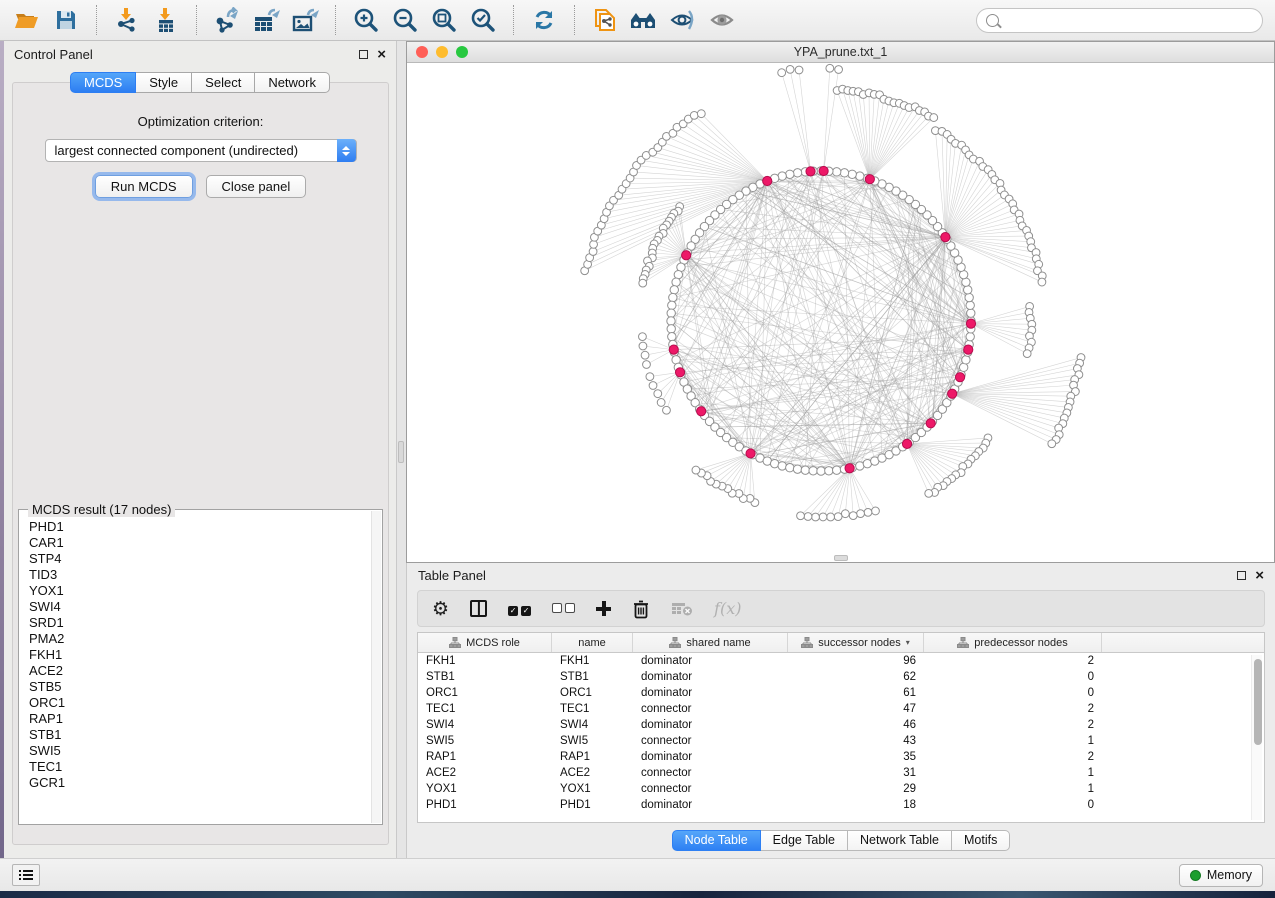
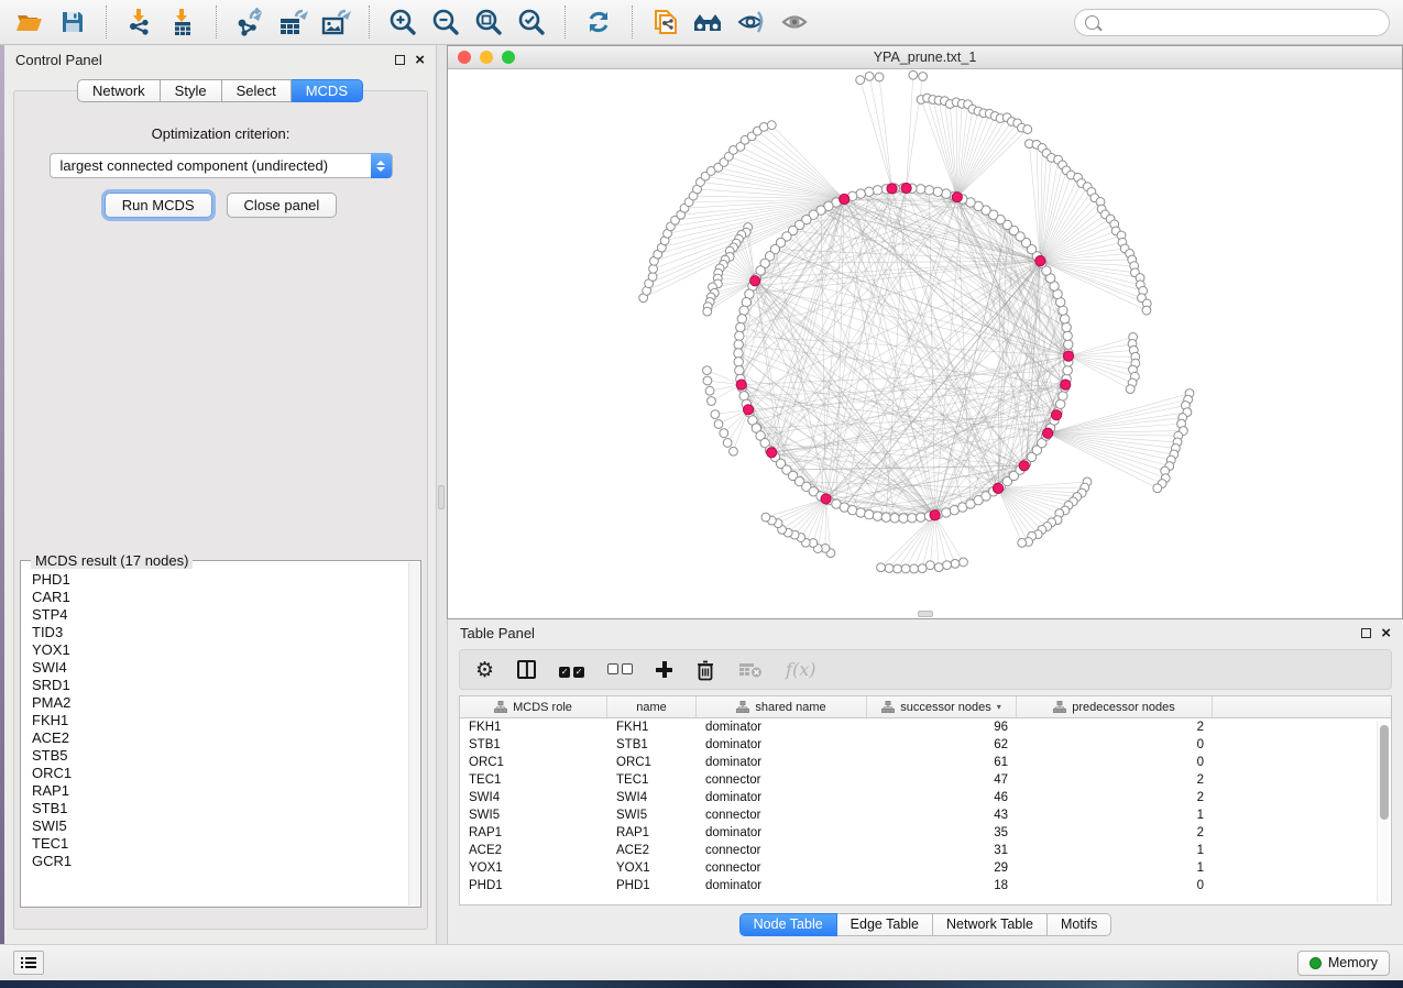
  Control Panel
  ×
- MCDS
+ Network
  Style
  Select
- Network
+ MCDS
  Optimization criterion:
  largest connected component (undirected)
  Run MCDS
  Close panel
  MCDS result (17 nodes)
  PHD1
  CAR1
  STP4
  TID3
  YOX1
  SWI4
  SRD1
  PMA2
  FKH1
  ACE2
  STB5
  ORC1
  RAP1
  STB1
  SWI5
  TEC1
  GCR1
  YPA_prune.txt_1
  Table Panel
  ×
  ⚙
  ✓ ✓
  f(x)
  MCDS role
  name
  shared name
  successor nodes
  ▾
  predecessor nodes
  FKH1
  FKH1
  dominator
  96
  2
  STB1
  STB1
  dominator
  62
  0
  ORC1
  ORC1
  dominator
  61
  0
  TEC1
  TEC1
  connector
  47
  2
  SWI4
  SWI4
  dominator
  46
  2
  SWI5
  SWI5
  connector
  43
  1
  RAP1
  RAP1
  dominator
  35
  2
  ACE2
  ACE2
  connector
  31
  1
  YOX1
  YOX1
  connector
  29
  1
  PHD1
  PHD1
  dominator
  18
  0
  Node Table
  Edge Table
  Network Table
  Motifs
  Memory
